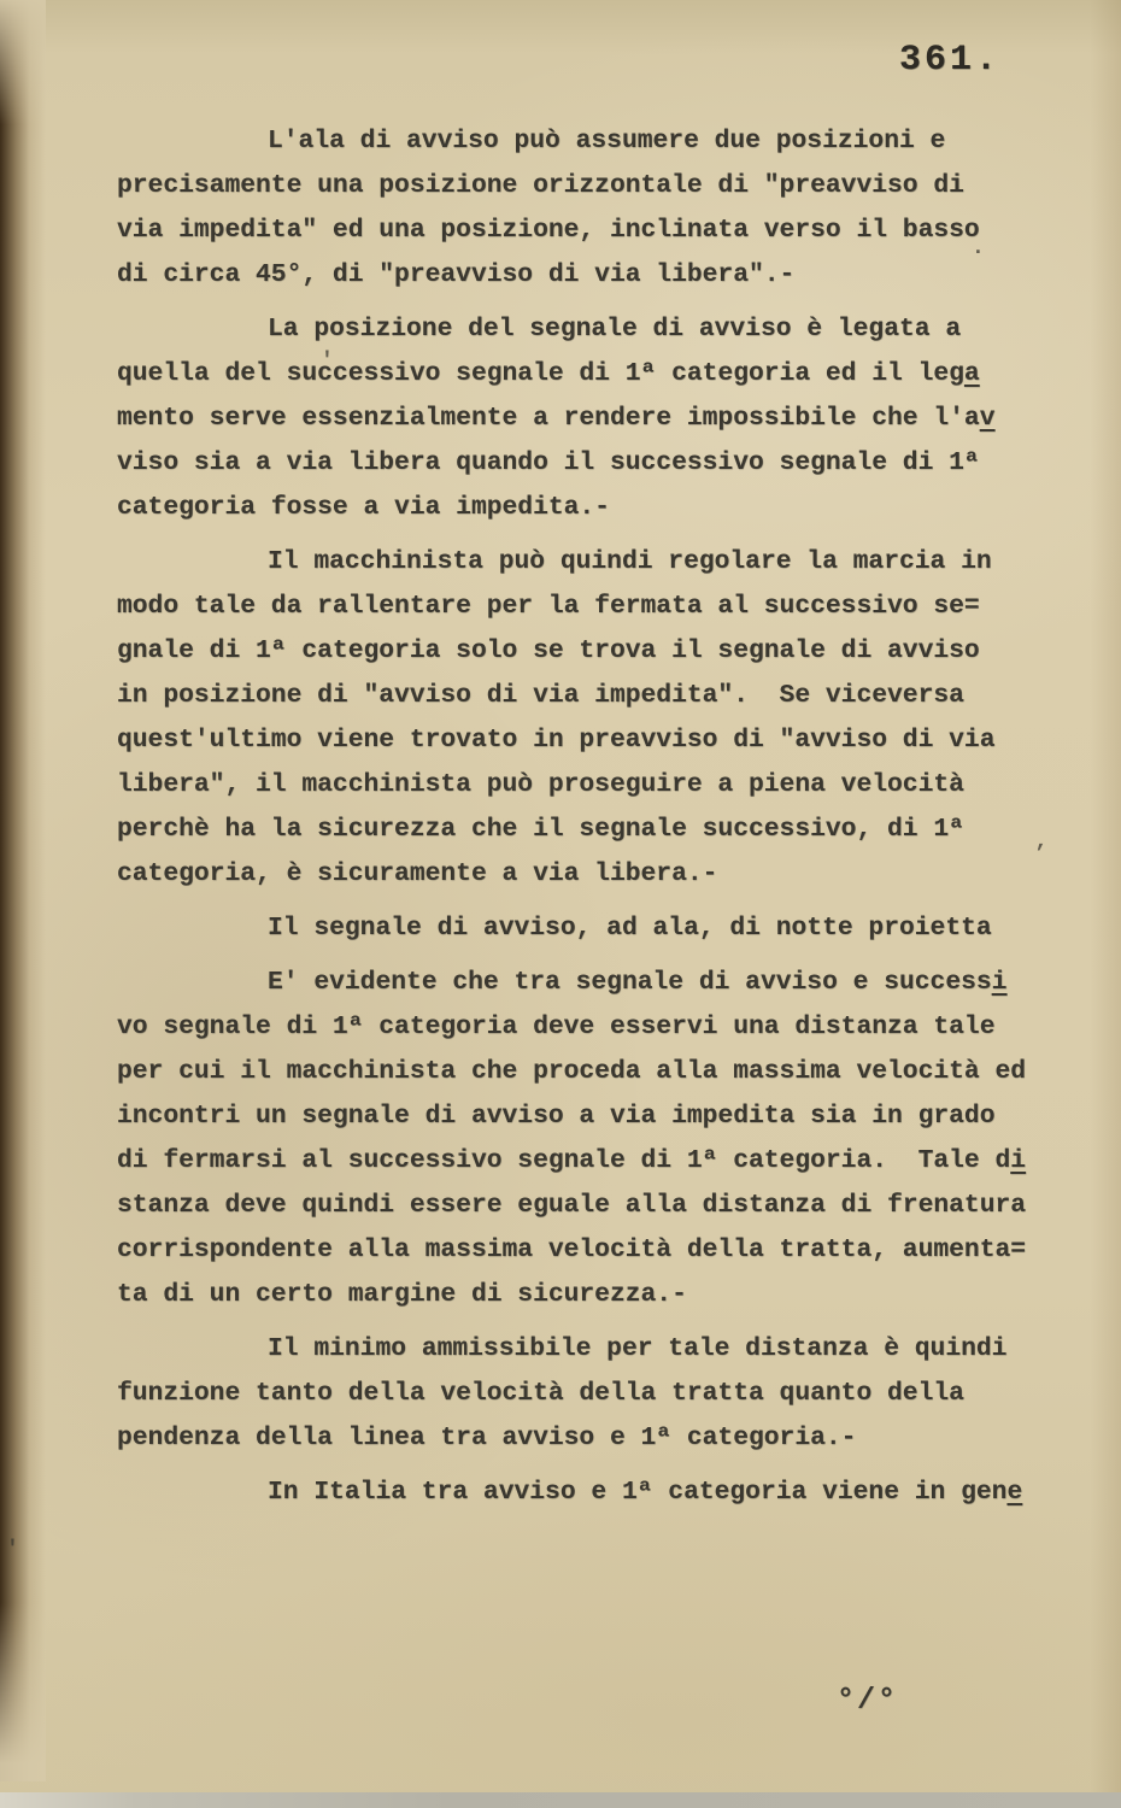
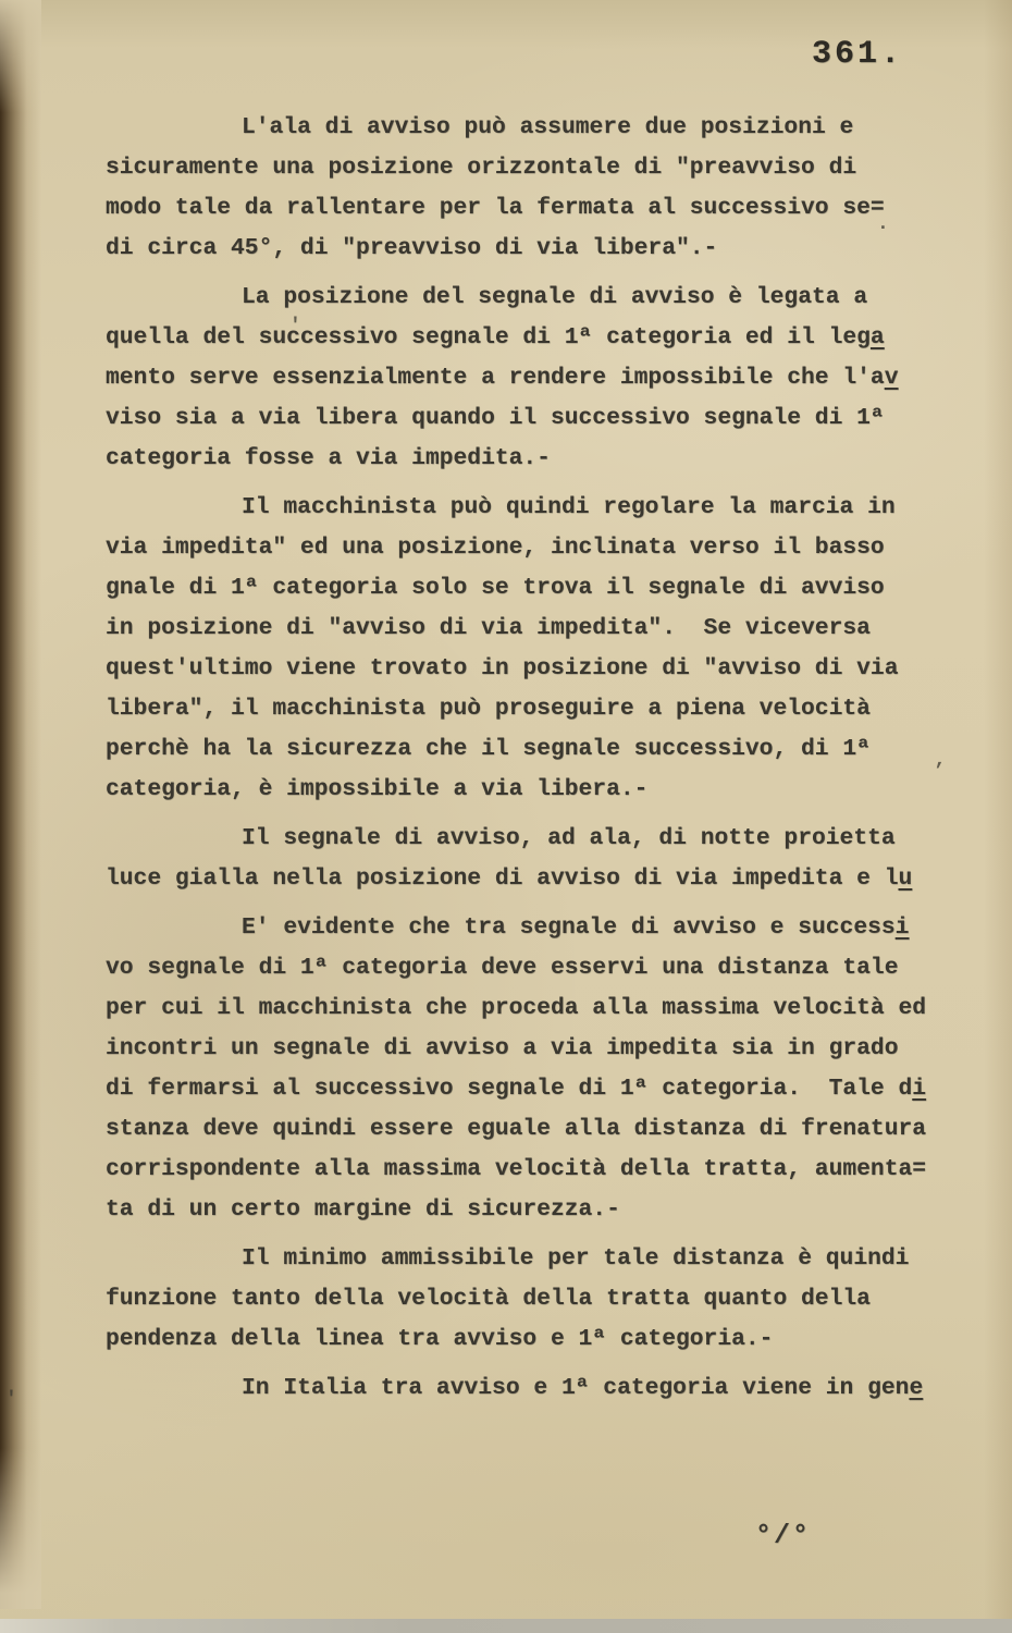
  361.
  L'ala di avviso può assumere due posizioni e
- precisamente una posizione orizzontale di "preavviso di
+ sicuramente una posizione orizzontale di "preavviso di
- via impedita" ed una posizione, inclinata verso il basso
+ modo tale da rallentare per la fermata al successivo se=
  di circa 45°, di "preavviso di via libera".-
  La posizione del segnale di avviso è legata a
  quella del successivo segnale di 1ª categoria ed il lega
  mento serve essenzialmente a rendere impossibile che l'av
  viso sia a via libera quando il successivo segnale di 1ª
  categoria fosse a via impedita.-
  Il macchinista può quindi regolare la marcia in
- modo tale da rallentare per la fermata al successivo se=
+ via impedita" ed una posizione, inclinata verso il basso
  gnale di 1ª categoria solo se trova il segnale di avviso
  in posizione di "avviso di via impedita". Se viceversa
- quest'ultimo viene trovato in preavviso di "avviso di via
+ quest'ultimo viene trovato in posizione di "avviso di via
  libera", il macchinista può proseguire a piena velocità
  perchè ha la sicurezza che il segnale successivo, di 1ª
- categoria, è sicuramente a via libera.-
+ categoria, è impossibile a via libera.-
  Il segnale di avviso, ad ala, di notte proietta
+ luce gialla nella posizione di avviso di via impedita e lu
  E' evidente che tra segnale di avviso e successi
  vo segnale di 1ª categoria deve esservi una distanza tale
  per cui il macchinista che proceda alla massima velocità ed
  incontri un segnale di avviso a via impedita sia in grado
  di fermarsi al successivo segnale di 1ª categoria. Tale di
  stanza deve quindi essere eguale alla distanza di frenatura
  corrispondente alla massima velocità della tratta, aumenta=
  ta di un certo margine di sicurezza.-
  Il minimo ammissibile per tale distanza è quindi
  funzione tanto della velocità della tratta quanto della
  pendenza della linea tra avviso e 1ª categoria.-
  In Italia tra avviso e 1ª categoria viene in gene
  °/°
  '
  ‚
  '
  .
